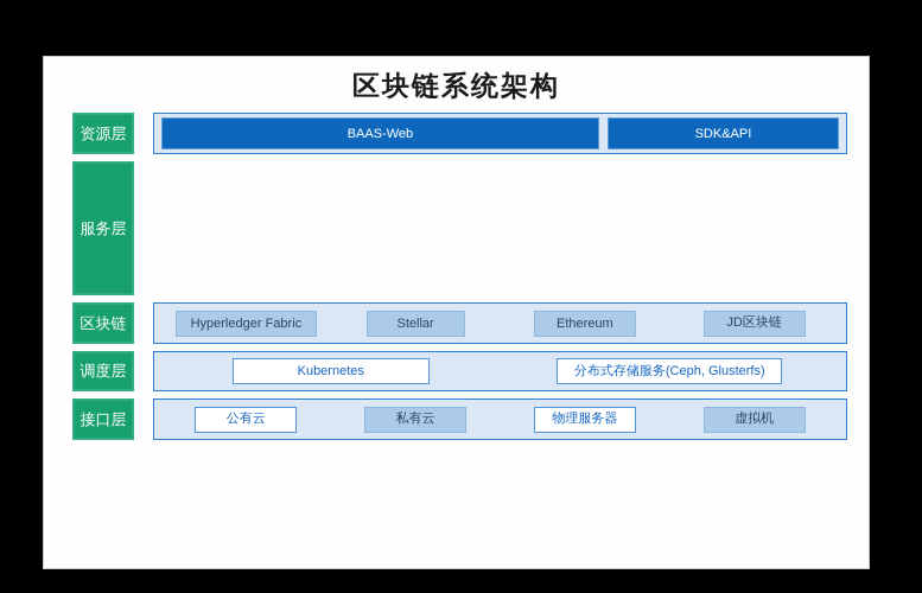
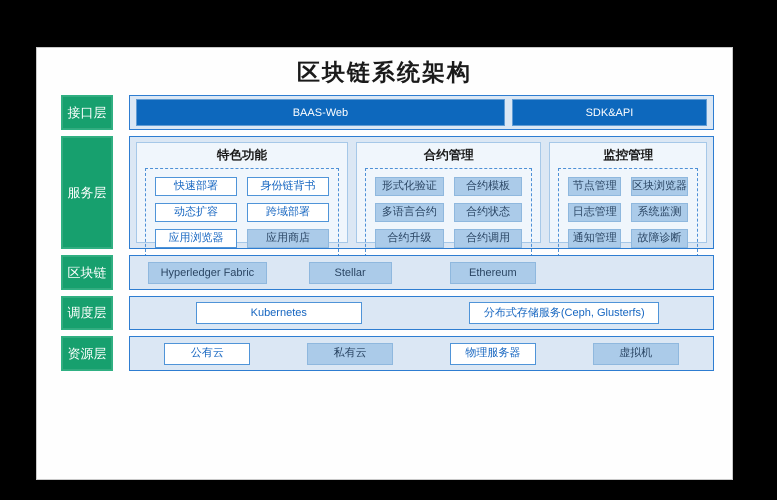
  区块链系统架构
- 资源层
+ 接口层
  BAAS-Web
  SDK&API
  服务层
+ 特色功能
+ 快速部署
+ 身份链背书
+ 动态扩容
+ 跨域部署
+ 应用浏览器
+ 应用商店
+ 合约管理
+ 形式化验证
+ 合约模板
+ 多语言合约
+ 合约状态
+ 合约升级
+ 合约调用
+ 监控管理
+ 节点管理
+ 区块浏览器
+ 日志管理
+ 系统监测
+ 通知管理
+ 故障诊断
  区块链
  Hyperledger Fabric
  Stellar
  Ethereum
- JD区块链
  调度层
  Kubernetes
  分布式存储服务(Ceph, Glusterfs)
- 接口层
+ 资源层
  公有云
  私有云
  物理服务器
  虚拟机
